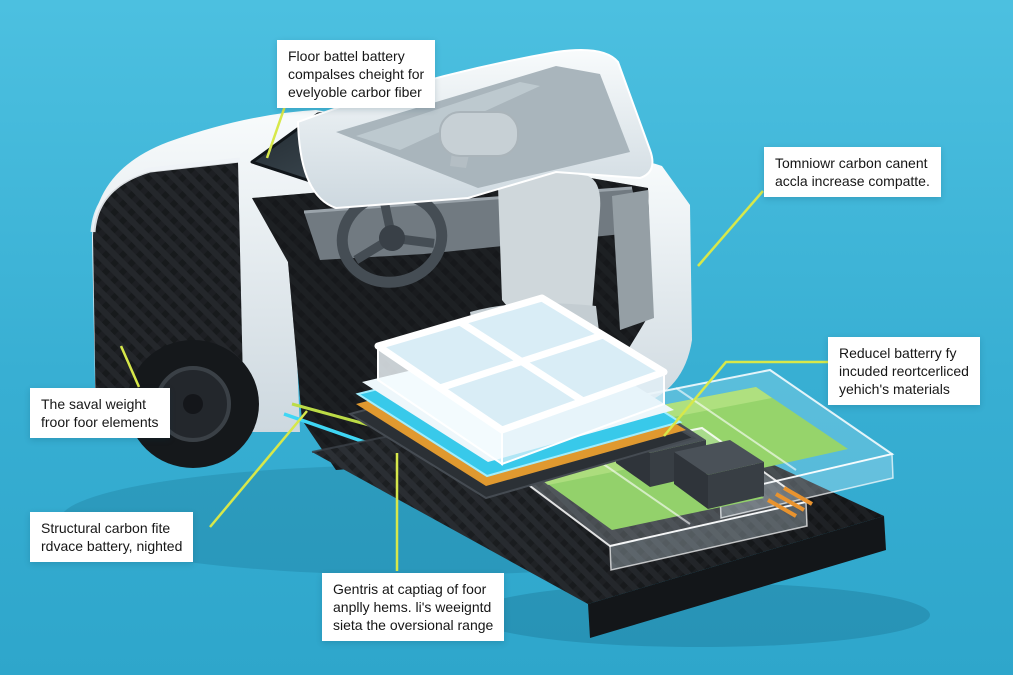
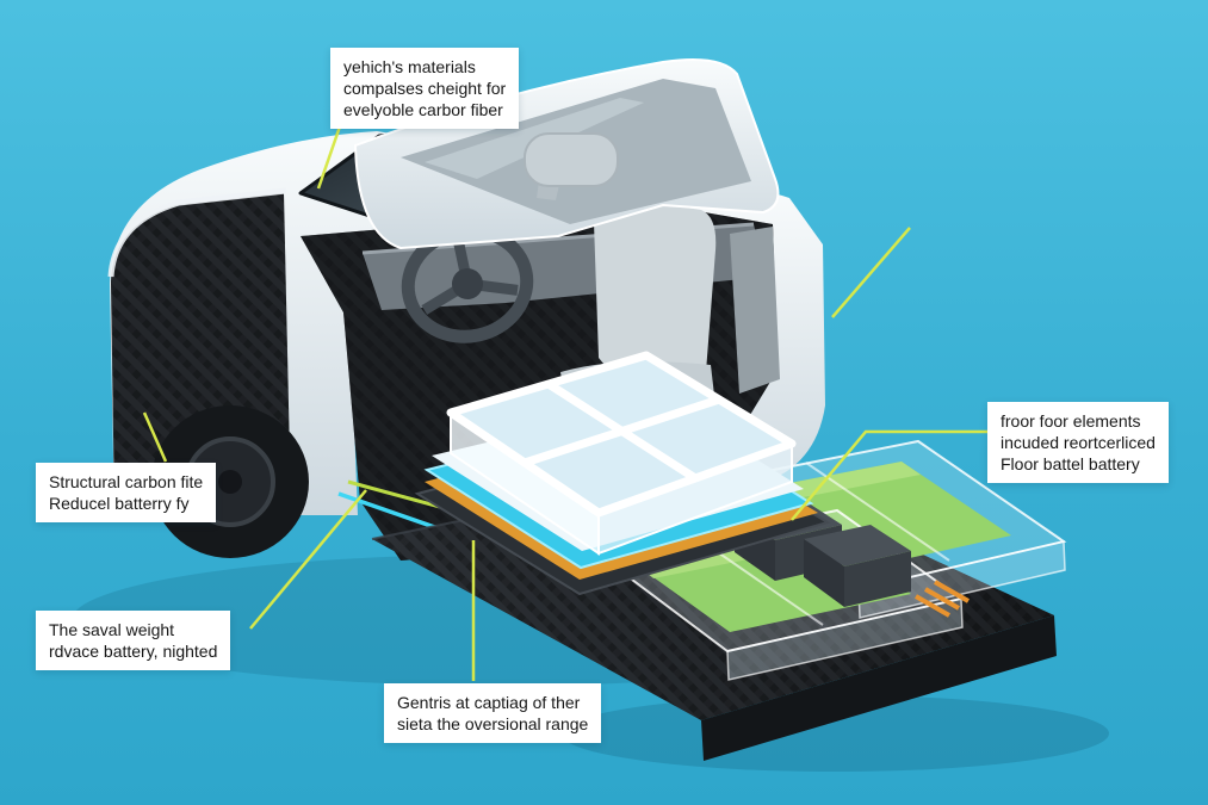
- Floor battel battery
+ yehich's materials
  compalses cheight for
  evelyoble carbor fiber
- Tomniowr carbon canent
- accla increase compatte.
- Reducel batterry fy
+ froor foor elements
  incuded reortcerliced
- yehich's materials
+ Floor battel battery
- The saval weight
+ Structural carbon fite
- froor foor elements
+ Reducel batterry fy
- Structural carbon fite
+ The saval weight
  rdvace battery, nighted
- Gentris at captiag of foor
+ Gentris at captiag of ther
- anplly hems. li's weeigntd
  sieta the oversional range
